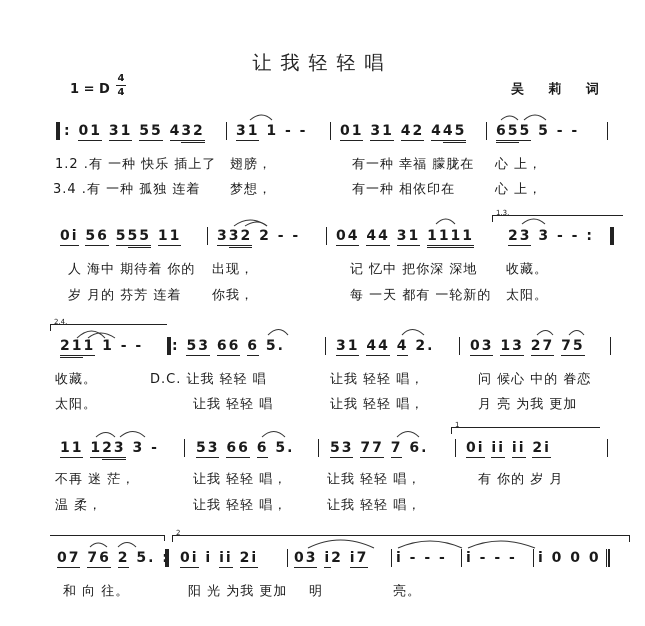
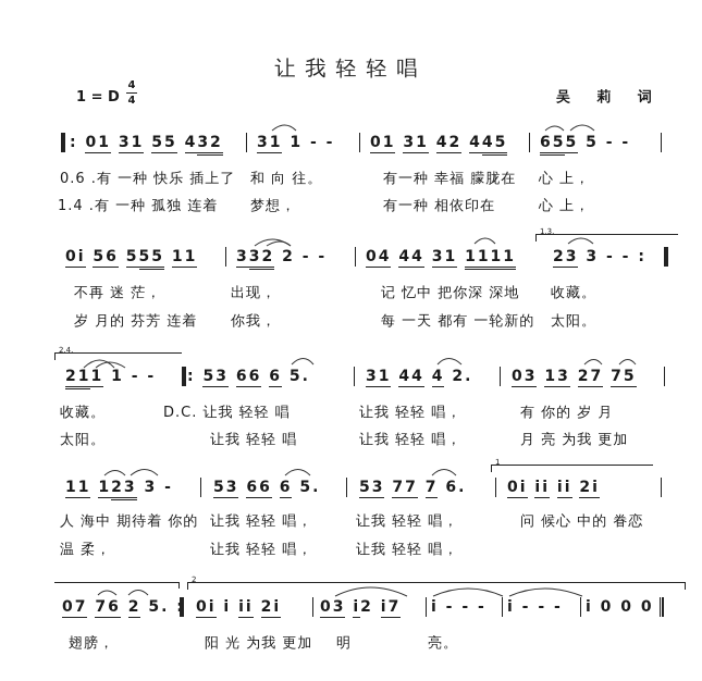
  让我轻轻唱
  1 = D
  4 4
  吴 莉 词
  : 01 31 55 432
  31 1 - -
  01 31 42 445
  655 5 - -
- 1.2 .有 一种 快乐 插上了
+ 0.6 .有 一种 快乐 插上了
- 翅膀，
+ 和 向 往。
  有一种 幸福 朦胧在
  心 上，
- 3.4 .有 一种 孤独 连着
+ 1.4 .有 一种 孤独 连着
  梦想，
  有一种 相依印在
  心 上，
  0i 56 555 11
  332 2 - -
  04 44 31 1111
  1.3.
  23 3 - - :
- 人 海中 期待着 你的
+ 不再 迷 茫，
  出现，
  记 忆中 把你深 深地
  收藏。
  岁 月的 芬芳 连着
  你我，
  每 一天 都有 一轮新的
  太阳。
  2.4.
  211 1 - -
  : 53 66 6 5.
  31 44 4 2.
  03 13 27 75
  收藏。
  D.C. 让我 轻轻 唱
  让我 轻轻 唱，
- 问 候心 中的 眷恋
+ 有 你的 岁 月
  太阳。
  让我 轻轻 唱
  让我 轻轻 唱，
  月 亮 为我 更加
  11 123 3 -
  53 66 6 5.
  53 77 7 6.
  1
  0i ii ii 2i
- 不再 迷 茫，
+ 人 海中 期待着 你的
  让我 轻轻 唱，
  让我 轻轻 唱，
- 有 你的 岁 月
+ 问 候心 中的 眷恋
  温 柔，
  让我 轻轻 唱，
  让我 轻轻 唱，
  07 76 2 5. :
  2
  0i i ii 2i
  03 i2 i7
  i - - -
  i - - -
  i 0 0 0
- 和 向 往。
+ 翅膀，
  阳 光 为我 更加
  明
  亮。
